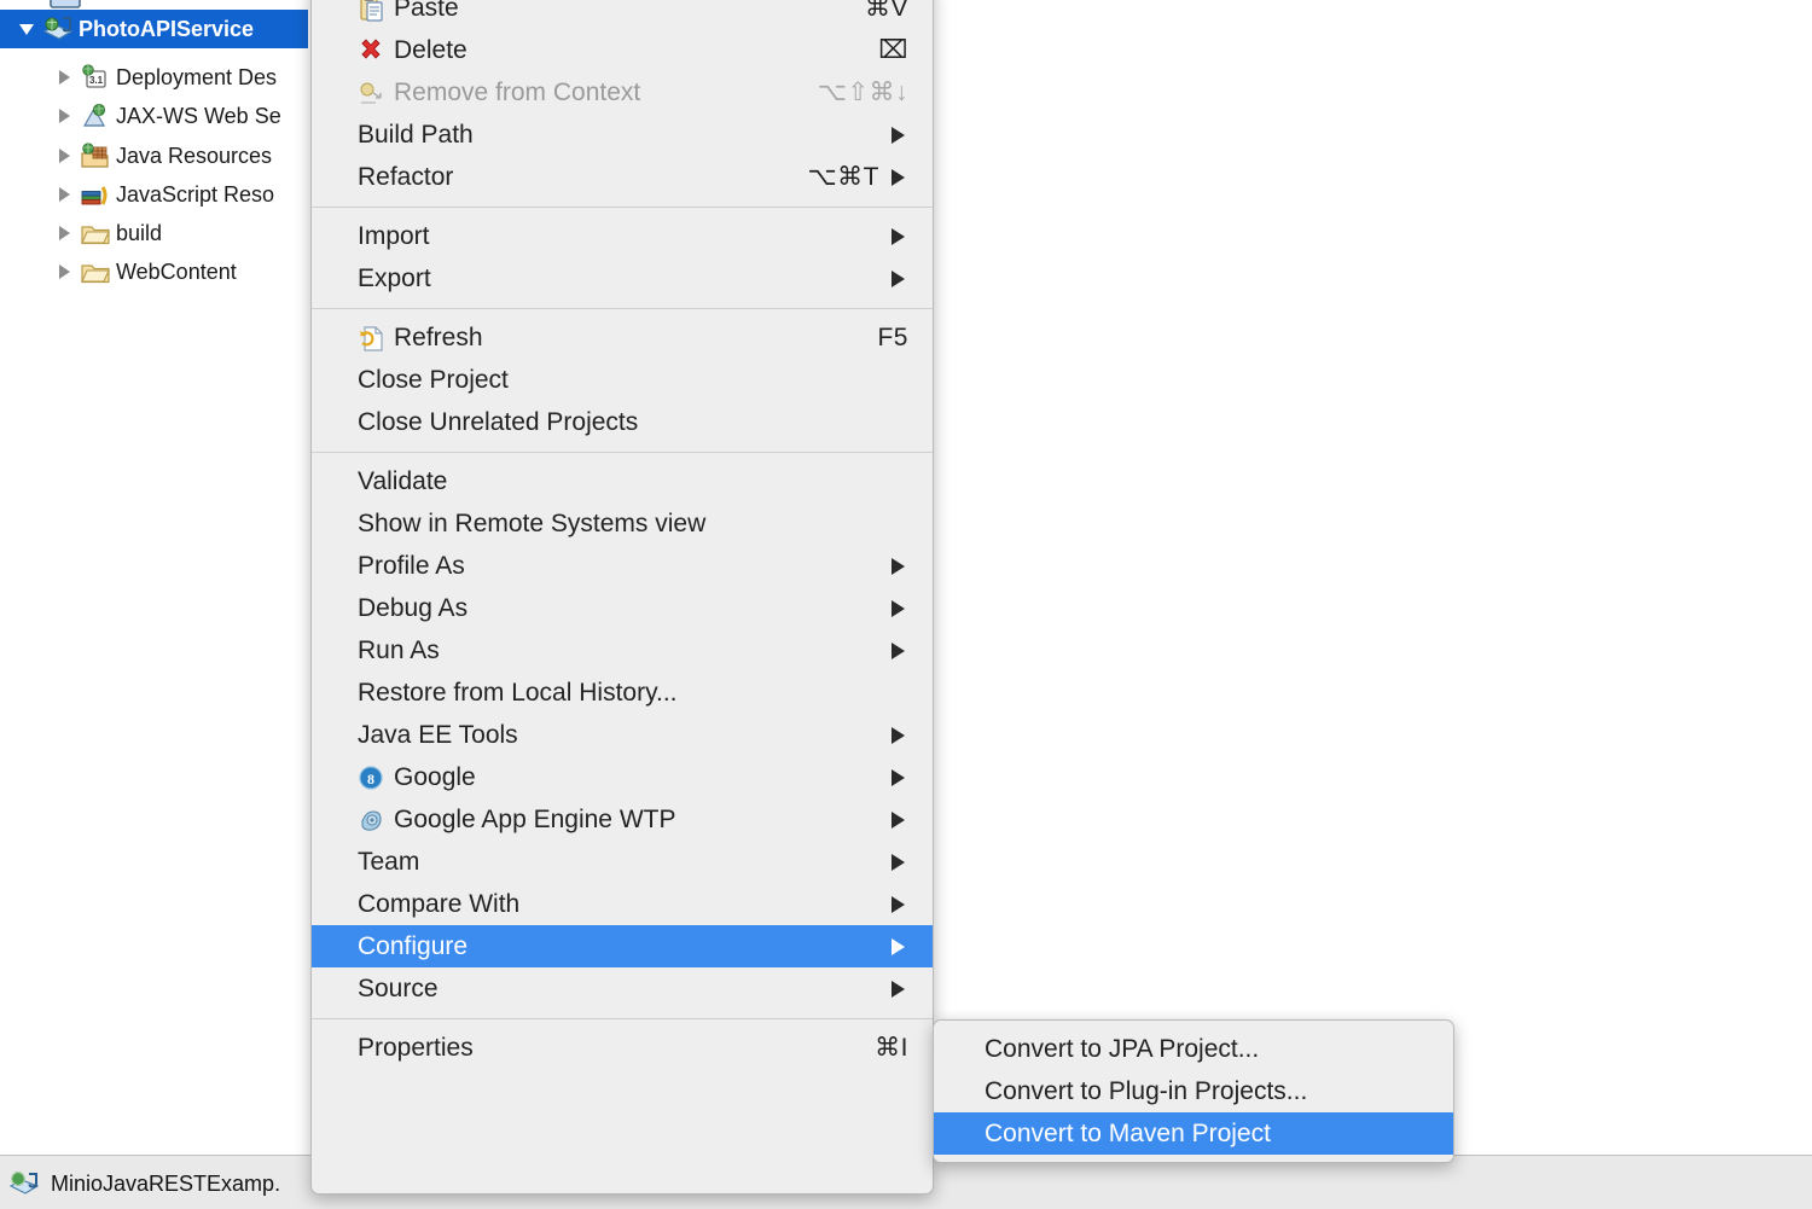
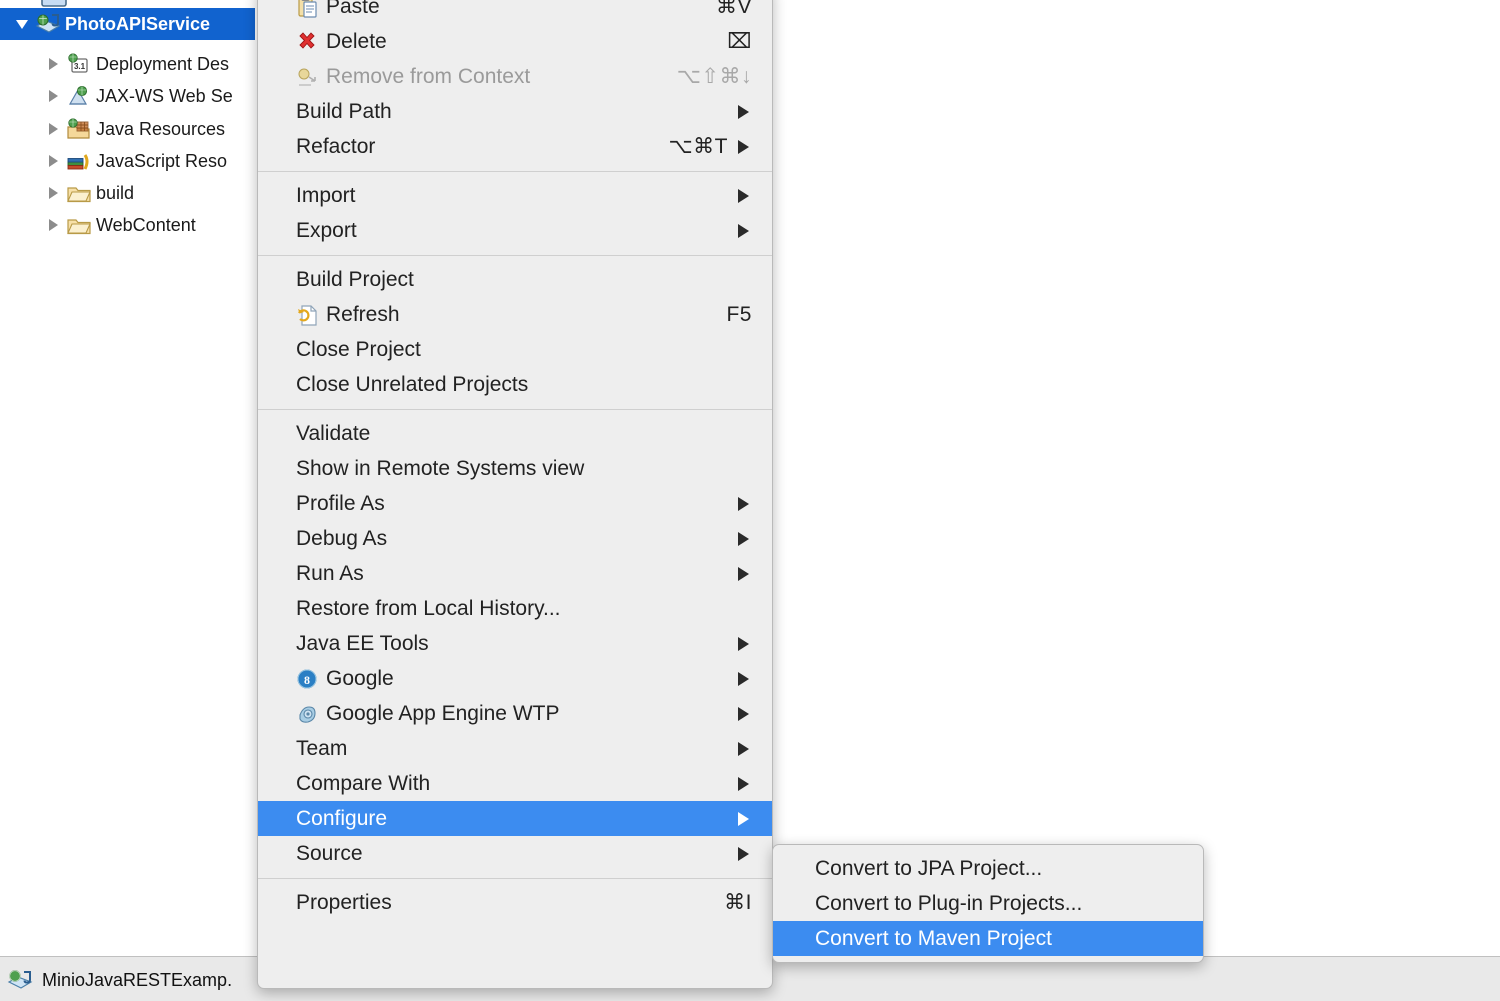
  PhotoAPIService
  3.1
  Deployment Des
  JAX-WS Web Se
  Java Resources
  JavaScript Reso
  build
  WebContent
  MinioJavaRESTExamp.
  Paste
  ⌘V
  Delete
  ⌧
  Remove from Context
  ⌥⇧⌘↓
  Build Path
  Refactor
  ⌥⌘T
  Import
  Export
+ Build Project
  Refresh
  F5
  Close Project
  Close Unrelated Projects
  Validate
  Show in Remote Systems view
  Profile As
  Debug As
  Run As
  Restore from Local History...
  Java EE Tools
  8
  Google
  Google App Engine WTP
  Team
  Compare With
  Configure
  Source
  Properties
  ⌘I
  Convert to JPA Project...
  Convert to Plug-in Projects...
  Convert to Maven Project
